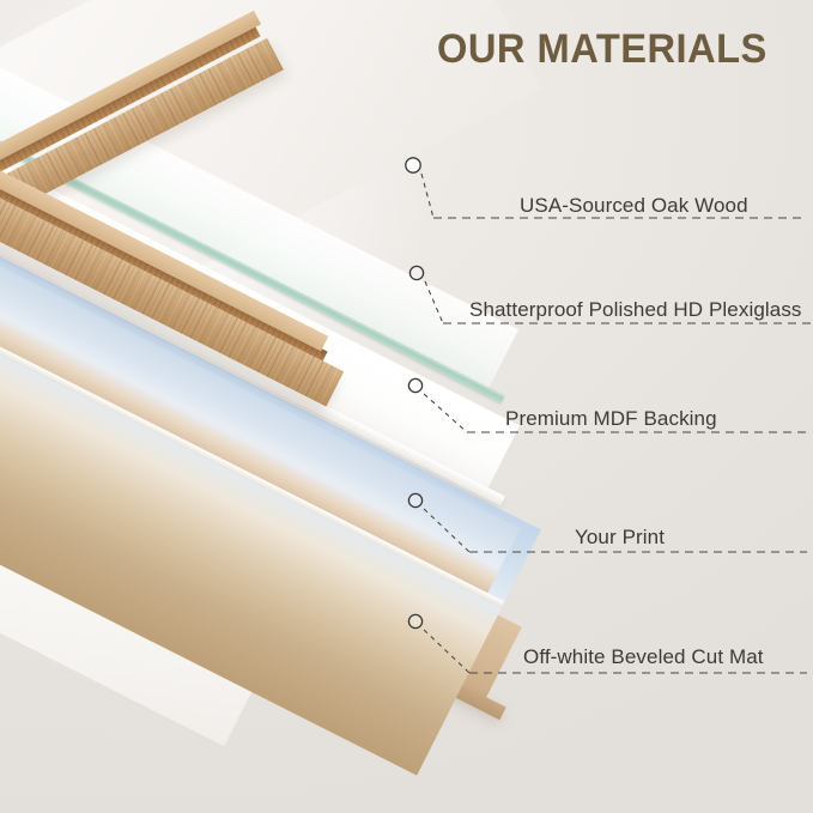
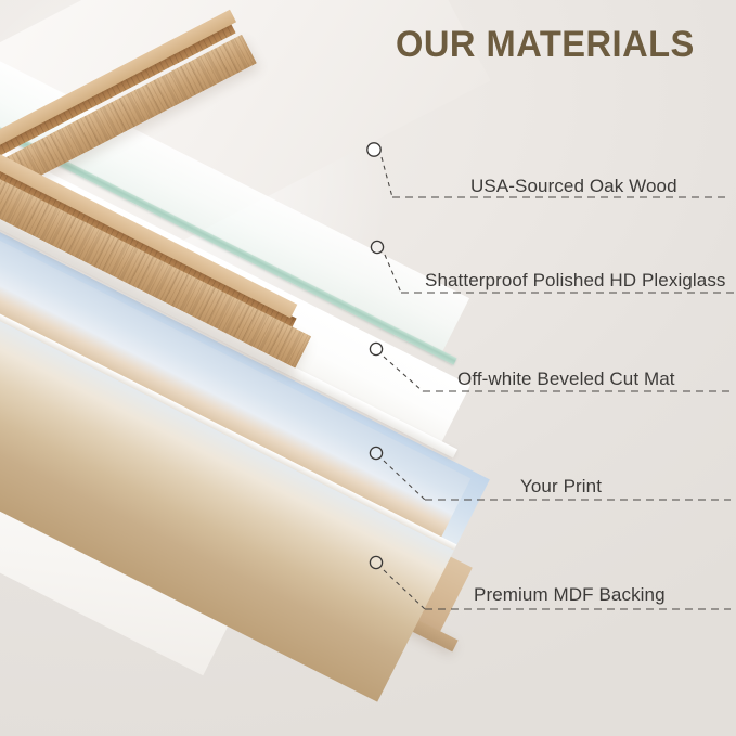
  OUR MATERIALS
  USA-Sourced Oak Wood
  Shatterproof Polished HD Plexiglass
- Premium MDF Backing
+ Off-white Beveled Cut Mat
  Your Print
- Off-white Beveled Cut Mat
+ Premium MDF Backing
